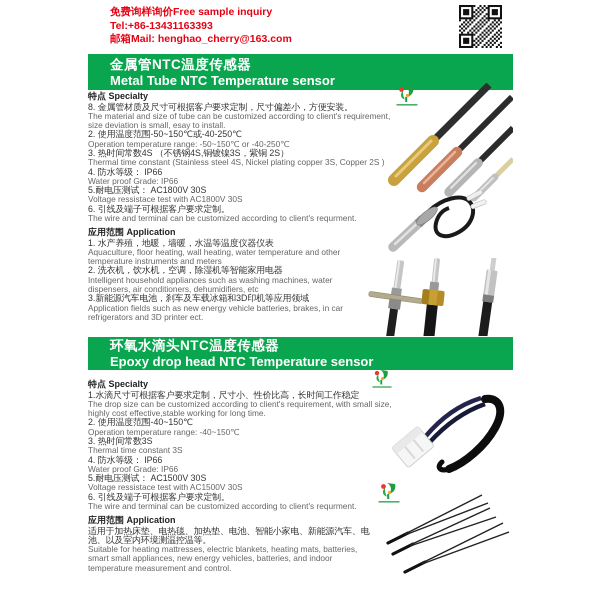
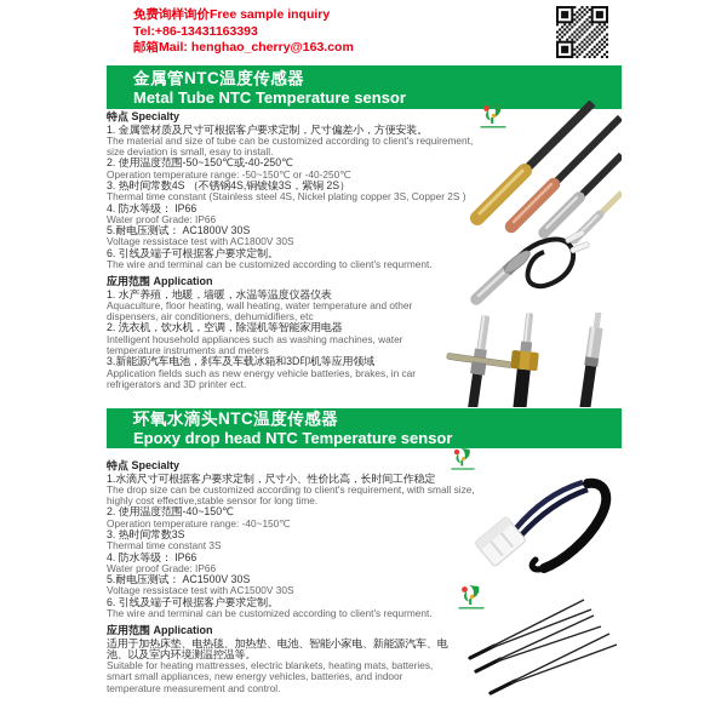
  免费询样询价Free sample inquiry
  Tel:+86-13431163393
  邮箱Mail: henghao_cherry@163.com
  金属管NTC温度传感器
  Metal Tube NTC Temperature sensor
  特点 Specialty
- 8. 金属管材质及尺寸可根据客户要求定制，尺寸偏差小，方便安装。
+ 1. 金属管材质及尺寸可根据客户要求定制，尺寸偏差小，方便安装。
  The material and size of tube can be customized according to client's requirement,
  size deviation is small, esay to install.
  2. 使用温度范围-50~150℃或-40-250℃
  Operation temperature range: -50~150℃ or -40-250℃
  3. 热时间常数4S （不锈钢4S,铜镀镍3S，紫铜 2S）
  Thermal time constant (Stainless steel 4S, Nickel plating copper 3S, Copper 2S )
  4. 防水等级： IP66
  Water proof Grade: IP66
  5.耐电压测试： AC1800V 30S
  Voltage ressistace test with AC1800V 30S
  6. 引线及端子可根据客户要求定制。
  The wire and terminal can be customized according to client's requrment.
  应用范围 Application
  1. 水产养殖，地暖，墙暖，水温等温度仪器仪表
  Aquaculture, floor heating, wall heating, water temperature and other
- temperature instruments and meters
+ dispensers, air conditioners, dehumidifiers, etc
  2. 洗衣机，饮水机，空调，除湿机等智能家用电器
  Intelligent household appliances such as washing machines, water
- dispensers, air conditioners, dehumidifiers, etc
+ temperature instruments and meters
  3.新能源汽车电池，刹车及车载冰箱和3D印机等应用领域
  Application fields such as new energy vehicle batteries, brakes, in car
  refrigerators and 3D printer ect.
  环氧水滴头NTC温度传感器
  Epoxy drop head NTC Temperature sensor
  特点 Specialty
  1.水滴尺寸可根据客户要求定制，尺寸小、性价比高，长时间工作稳定
  The drop size can be customized according to client's requirement, with small size,
- highly cost effective,stable working for long time.
+ highly cost effective,stable sensor for long time.
  2. 使用温度范围-40~150℃
  Operation temperature range: -40~150℃
  3. 热时间常数3S
  Thermal time constant 3S
  4. 防水等级： IP66
  Water proof Grade: IP66
  5.耐电压测试： AC1500V 30S
  Voltage ressistace test with AC1500V 30S
  6. 引线及端子可根据客户要求定制。
  The wire and terminal can be customized according to client's requrment.
  应用范围 Application
  适用于加热床垫、电热毯、加热垫、电池、智能小家电、新能源汽车、电
  池、以及室内环境测温控温等。
  Suitable for heating mattresses, electric blankets, heating mats, batteries,
  smart small appliances, new energy vehicles, batteries, and indoor
  temperature measurement and control.
